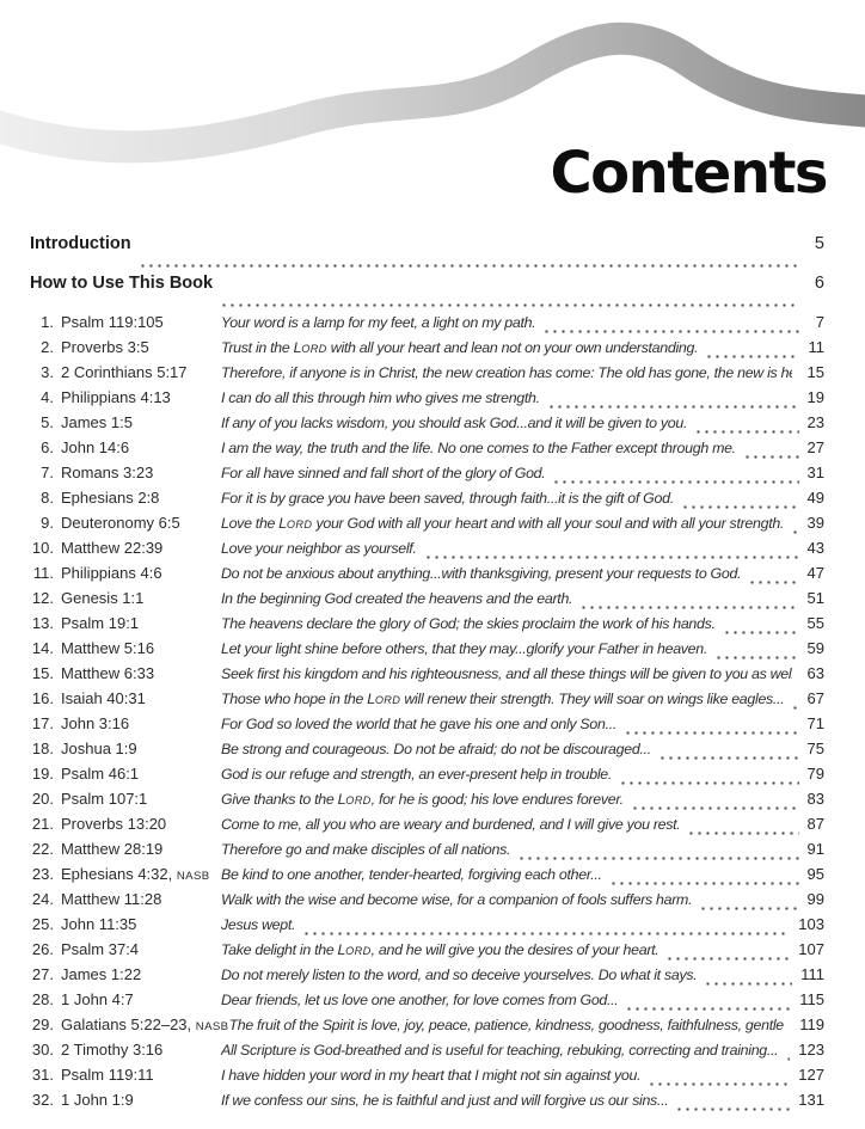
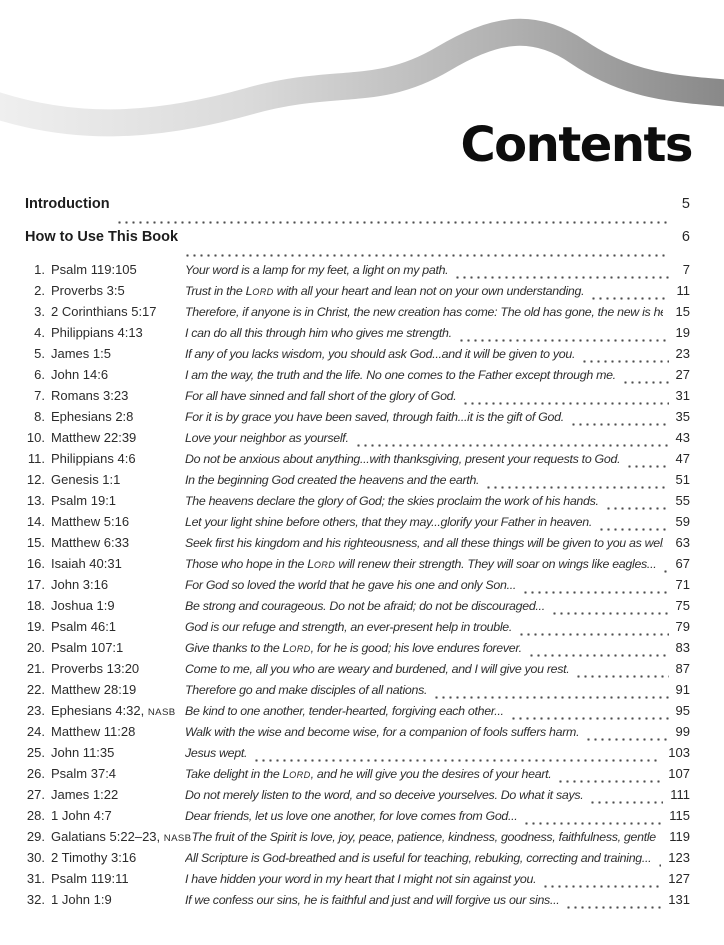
  Contents
  Introduction
  5
  How to Use This Book
  6
  1.
  Psalm 119:105
  Your word is a lamp for my feet, a light on my path.
  7
  2.
  Proverbs 3:5
  Trust in the LORD with all your heart and lean not on your own understanding.
  11
  3.
  2 Corinthians 5:17
  Therefore, if anyone is in Christ, the new creation has come: The old has gone, the new is h
  15
  4.
  Philippians 4:13
  I can do all this through him who gives me strength.
  19
  5.
  James 1:5
  If any of you lacks wisdom, you should ask God...and it will be given to you.
  23
  6.
  John 14:6
  I am the way, the truth and the life. No one comes to the Father except through me.
  27
  7.
  Romans 3:23
  For all have sinned and fall short of the glory of God.
  31
  8.
  Ephesians 2:8
  For it is by grace you have been saved, through faith...it is the gift of God.
- 49
+ 35
- 9.
- Deuteronomy 6:5
- Love the LORD your God with all your heart and with all your soul and with all your strength.
- 39
  10.
  Matthew 22:39
  Love your neighbor as yourself.
  43
  11.
  Philippians 4:6
  Do not be anxious about anything...with thanksgiving, present your requests to God.
  47
  12.
  Genesis 1:1
  In the beginning God created the heavens and the earth.
  51
  13.
  Psalm 19:1
  The heavens declare the glory of God; the skies proclaim the work of his hands.
  55
  14.
  Matthew 5:16
  Let your light shine before others, that they may...glorify your Father in heaven.
  59
  15.
  Matthew 6:33
  Seek first his kingdom and his righteousness, and all these things will be given to you as wel
  63
  16.
  Isaiah 40:31
  Those who hope in the LORD will renew their strength. They will soar on wings like eagles...
  67
  17.
  John 3:16
  For God so loved the world that he gave his one and only Son...
  71
  18.
  Joshua 1:9
  Be strong and courageous. Do not be afraid; do not be discouraged...
  75
  19.
  Psalm 46:1
  God is our refuge and strength, an ever-present help in trouble.
  79
  20.
  Psalm 107:1
  Give thanks to the LORD, for he is good; his love endures forever.
  83
  21.
  Proverbs 13:20
  Come to me, all you who are weary and burdened, and I will give you rest.
  87
  22.
  Matthew 28:19
  Therefore go and make disciples of all nations.
  91
  23.
  Ephesians 4:32, NASB
  Be kind to one another, tender-hearted, forgiving each other...
  95
  24.
  Matthew 11:28
  Walk with the wise and become wise, for a companion of fools suffers harm.
  99
  25.
  John 11:35
  Jesus wept.
  103
  26.
  Psalm 37:4
  Take delight in the LORD, and he will give you the desires of your heart.
  107
  27.
  James 1:22
  Do not merely listen to the word, and so deceive yourselves. Do what it says.
  111
  28.
  1 John 4:7
  Dear friends, let us love one another, for love comes from God...
  115
  29.
  Galatians 5:22–23, NASB
  The fruit of the Spirit is love, joy, peace, patience, kindness, goodness, faithfulness, gentle
  119
  30.
  2 Timothy 3:16
  All Scripture is God-breathed and is useful for teaching, rebuking, correcting and training...
  123
  31.
  Psalm 119:11
  I have hidden your word in my heart that I might not sin against you.
  127
  32.
  1 John 1:9
  If we confess our sins, he is faithful and just and will forgive us our sins...
  131
